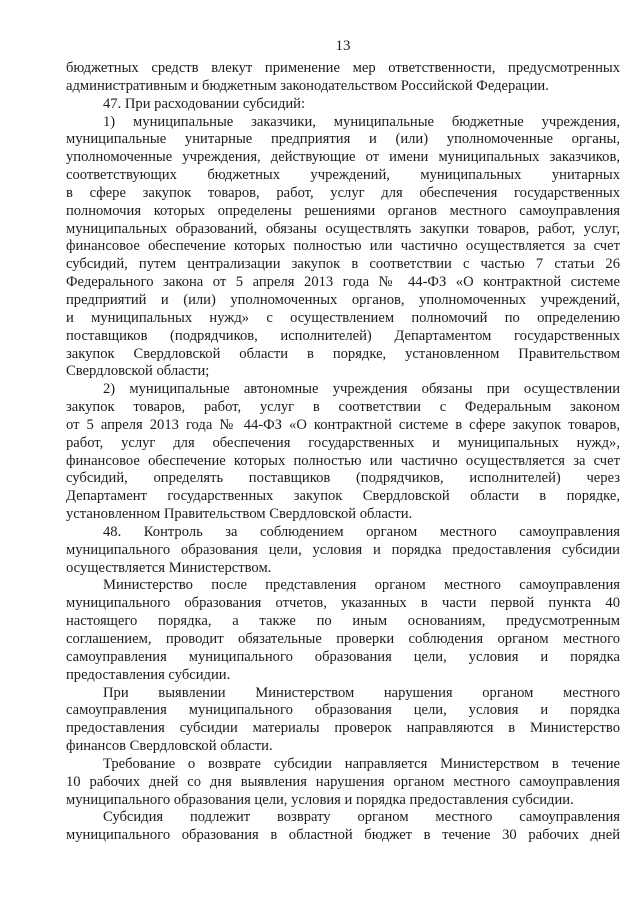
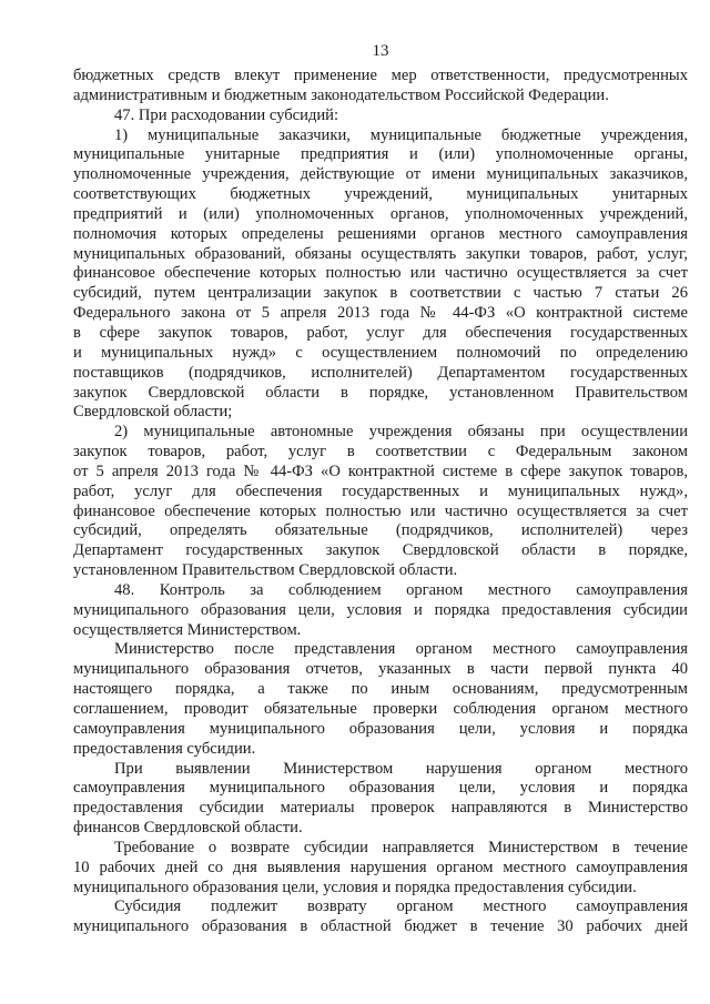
  13
  бюджетных средств влекут применение мер ответственности, предусмотренных
  административным и бюджетным законодательством Российской Федерации.
  47. При расходовании субсидий:
  1) муниципальные заказчики, муниципальные бюджетные учреждения,
  муниципальные унитарные предприятия и (или) уполномоченные органы,
  уполномоченные учреждения, действующие от имени муниципальных заказчиков,
  соответствующих бюджетных учреждений, муниципальных унитарных
- в сфере закупок товаров, работ, услуг для обеспечения государственных
+ предприятий и (или) уполномоченных органов, уполномоченных учреждений,
  полномочия которых определены решениями органов местного самоуправления
  муниципальных образований, обязаны осуществлять закупки товаров, работ, услуг,
  финансовое обеспечение которых полностью или частично осуществляется за счет
  субсидий, путем централизации закупок в соответствии с частью 7 статьи 26
  Федерального закона от 5 апреля 2013 года № 44-ФЗ «О контрактной системе
- предприятий и (или) уполномоченных органов, уполномоченных учреждений,
+ в сфере закупок товаров, работ, услуг для обеспечения государственных
  и муниципальных нужд» с осуществлением полномочий по определению
  поставщиков (подрядчиков, исполнителей) Департаментом государственных
  закупок Свердловской области в порядке, установленном Правительством
  Свердловской области;
  2) муниципальные автономные учреждения обязаны при осуществлении
  закупок товаров, работ, услуг в соответствии с Федеральным законом
  от 5 апреля 2013 года № 44-ФЗ «О контрактной системе в сфере закупок товаров,
  работ, услуг для обеспечения государственных и муниципальных нужд»,
  финансовое обеспечение которых полностью или частично осуществляется за счет
- субсидий, определять поставщиков (подрядчиков, исполнителей) через
+ субсидий, определять обязательные (подрядчиков, исполнителей) через
  Департамент государственных закупок Свердловской области в порядке,
  установленном Правительством Свердловской области.
  48. Контроль за соблюдением органом местного самоуправления
  муниципального образования цели, условия и порядка предоставления субсидии
  осуществляется Министерством.
  Министерство после представления органом местного самоуправления
  муниципального образования отчетов, указанных в части первой пункта 40
  настоящего порядка, а также по иным основаниям, предусмотренным
  соглашением, проводит обязательные проверки соблюдения органом местного
  самоуправления муниципального образования цели, условия и порядка
  предоставления субсидии.
  При выявлении Министерством нарушения органом местного
  самоуправления муниципального образования цели, условия и порядка
  предоставления субсидии материалы проверок направляются в Министерство
  финансов Свердловской области.
  Требование о возврате субсидии направляется Министерством в течение
  10 рабочих дней со дня выявления нарушения органом местного самоуправления
  муниципального образования цели, условия и порядка предоставления субсидии.
  Субсидия подлежит возврату органом местного самоуправления
  муниципального образования в областной бюджет в течение 30 рабочих дней
